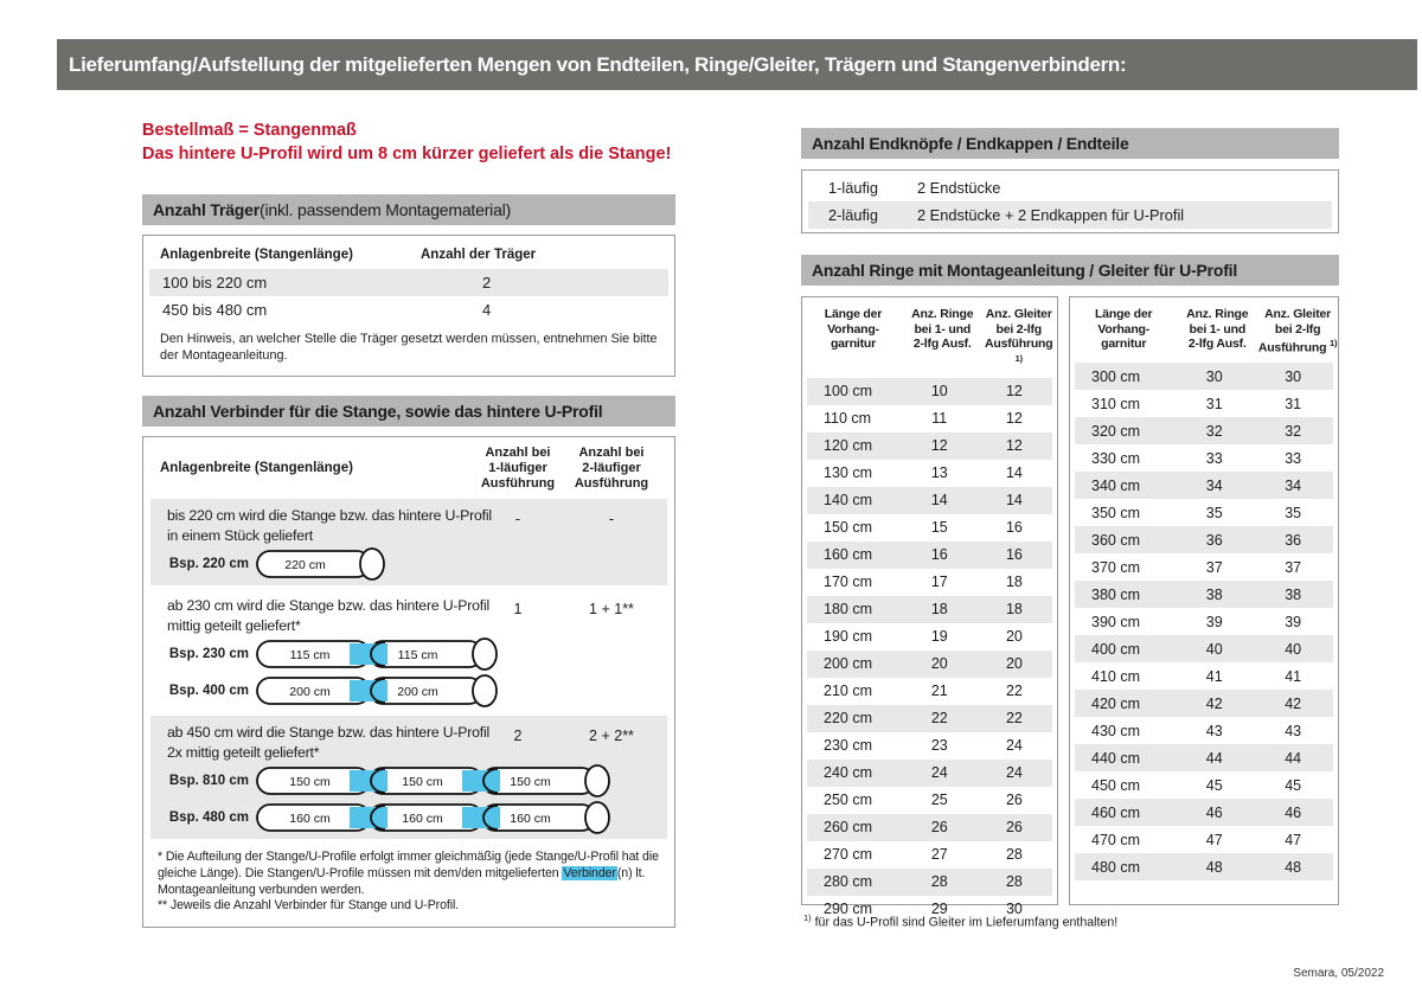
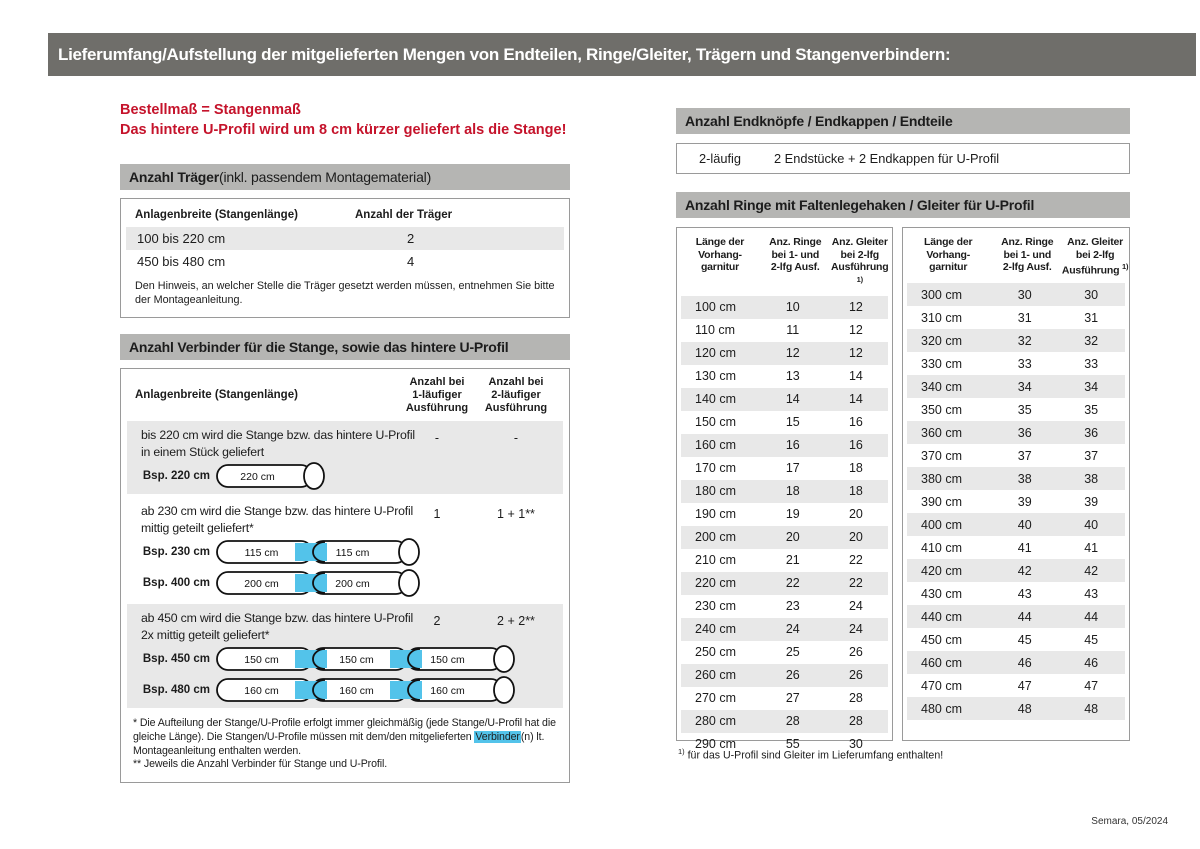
  Lieferumfang/Aufstellung der mitgelieferten Mengen von Endteilen, Ringe/Gleiter, Trägern und Stangenverbindern:
  Bestellmaß = Stangenmaß
  Das hintere U-Profil wird um 8 cm kürzer geliefert als die Stange!
  Anzahl Träger
  (inkl. passendem Montagematerial)
  Anlagenbreite (Stangenlänge)
  Anzahl der Träger
  100 bis 220 cm
  2
  450 bis 480 cm
  4
  Den Hinweis, an welcher Stelle die Träger gesetzt werden müssen, entnehmen Sie bitte der Montageanleitung.
  Anzahl Verbinder für die Stange, sowie das hintere U-Profil
  Anlagenbreite (Stangenlänge)
  Anzahl bei
  1-läufiger
  Ausführung
  Anzahl bei
  2-läufiger
  Ausführung
  bis 220 cm wird die Stange bzw. das hintere U-Profil
  in einem Stück geliefert
  -
  -
  Bsp. 220 cm
  220 cm
  ab 230 cm wird die Stange bzw. das hintere U-Profil
  mittig geteilt geliefert*
  1
  1 + 1**
  Bsp. 230 cm
  115 cm
  115 cm
  Bsp. 400 cm
  200 cm
  200 cm
  ab 450 cm wird die Stange bzw. das hintere U-Profil
  2x mittig geteilt geliefert*
  2
  2 + 2**
- Bsp. 810 cm
+ Bsp. 450 cm
  150 cm
  150 cm
  150 cm
  Bsp. 480 cm
  160 cm
  160 cm
  160 cm
- * Die Aufteilung der Stange/U-Profile erfolgt immer gleichmäßig (jede Stange/U-Profil hat die gleiche Länge). Die Stangen/U-Profile müssen mit dem/den mitgelieferten Verbinder(n) lt. Montageanleitung verbunden werden.
+ * Die Aufteilung der Stange/U-Profile erfolgt immer gleichmäßig (jede Stange/U-Profil hat die gleiche Länge). Die Stangen/U-Profile müssen mit dem/den mitgelieferten Verbinder(n) lt. Montageanleitung enthalten werden.
  ** Jeweils die Anzahl Verbinder für Stange und U-Profil.
  Anzahl Endknöpfe / Endkappen / Endteile
- 1-läufig
- 2 Endstücke
  2-läufig
  2 Endstücke + 2 Endkappen für U-Profil
- Anzahl Ringe mit Montageanleitung / Gleiter für U-Profil
+ Anzahl Ringe mit Faltenlegehaken / Gleiter für U-Profil
  Länge der
  Vorhang-
  garnitur
  Anz. Ringe
  bei 1- und
  2-lfg Ausf.
  Anz. Gleiter
  bei 2-lfg
  Ausführung 1)
  100 cm
  10
  12
  110 cm
  11
  12
  120 cm
  12
  12
  130 cm
  13
  14
  140 cm
  14
  14
  150 cm
  15
  16
  160 cm
  16
  16
  170 cm
  17
  18
  180 cm
  18
  18
  190 cm
  19
  20
  200 cm
  20
  20
  210 cm
  21
  22
  220 cm
  22
  22
  230 cm
  23
  24
  240 cm
  24
  24
  250 cm
  25
  26
  260 cm
  26
  26
  270 cm
  27
  28
  280 cm
  28
  28
  290 cm
- 29
+ 55
  30
  Länge der
  Vorhang-
  garnitur
  Anz. Ringe
  bei 1- und
  2-lfg Ausf.
  Anz. Gleiter
  bei 2-lfg
  Ausführung 1)
  300 cm
  30
  30
  310 cm
  31
  31
  320 cm
  32
  32
  330 cm
  33
  33
  340 cm
  34
  34
  350 cm
  35
  35
  360 cm
  36
  36
  370 cm
  37
  37
  380 cm
  38
  38
  390 cm
  39
  39
  400 cm
  40
  40
  410 cm
  41
  41
  420 cm
  42
  42
  430 cm
  43
  43
  440 cm
  44
  44
  450 cm
  45
  45
  460 cm
  46
  46
  470 cm
  47
  47
  480 cm
  48
  48
  1) für das U-Profil sind Gleiter im Lieferumfang enthalten!
- Semara, 05/2022
+ Semara, 05/2024
